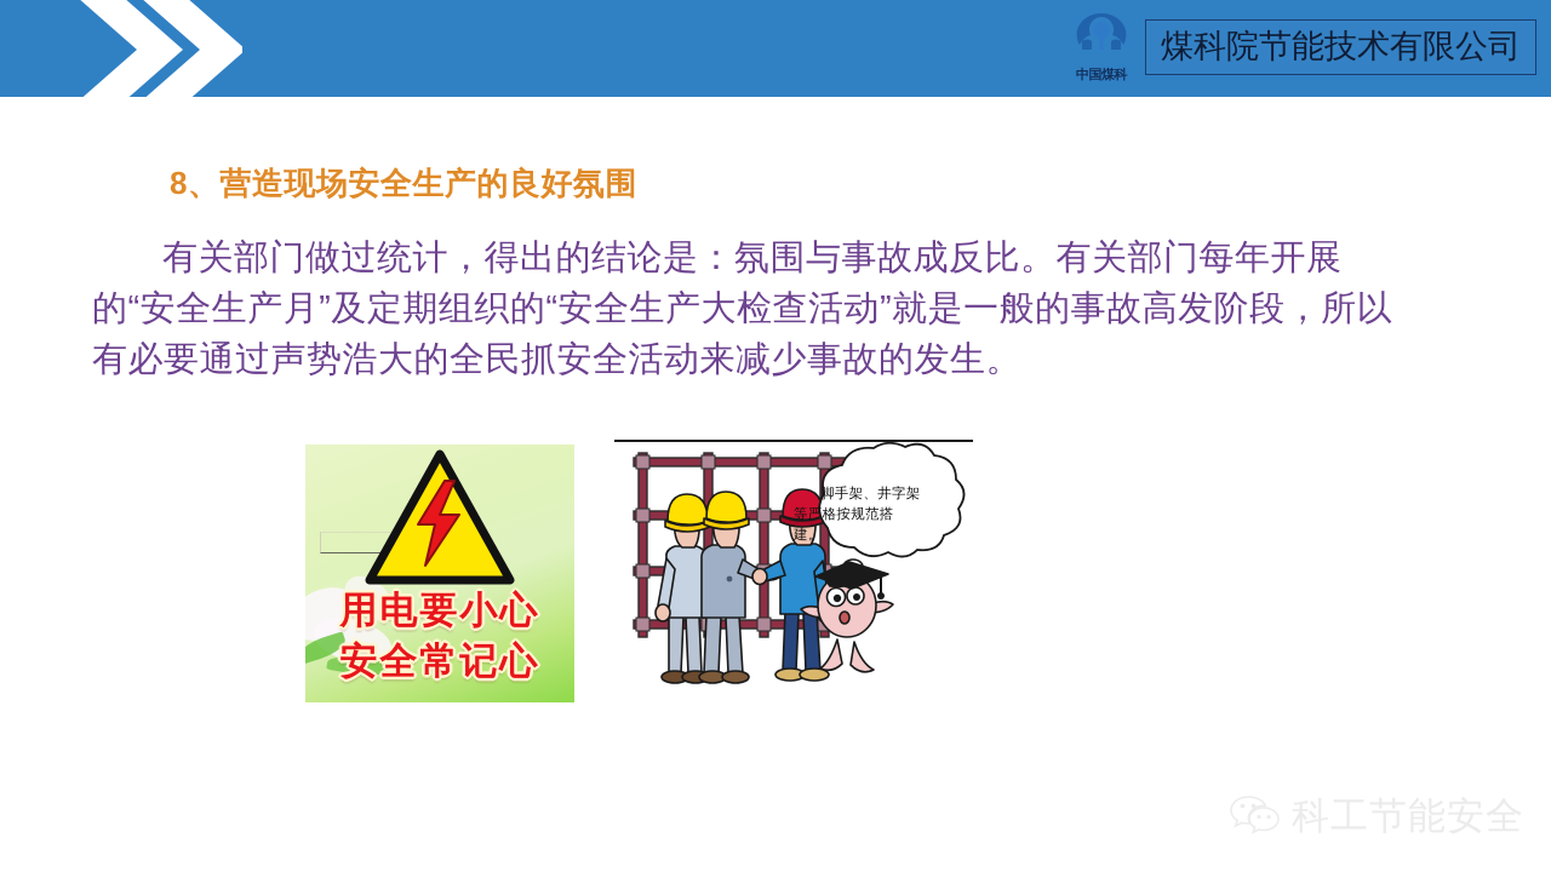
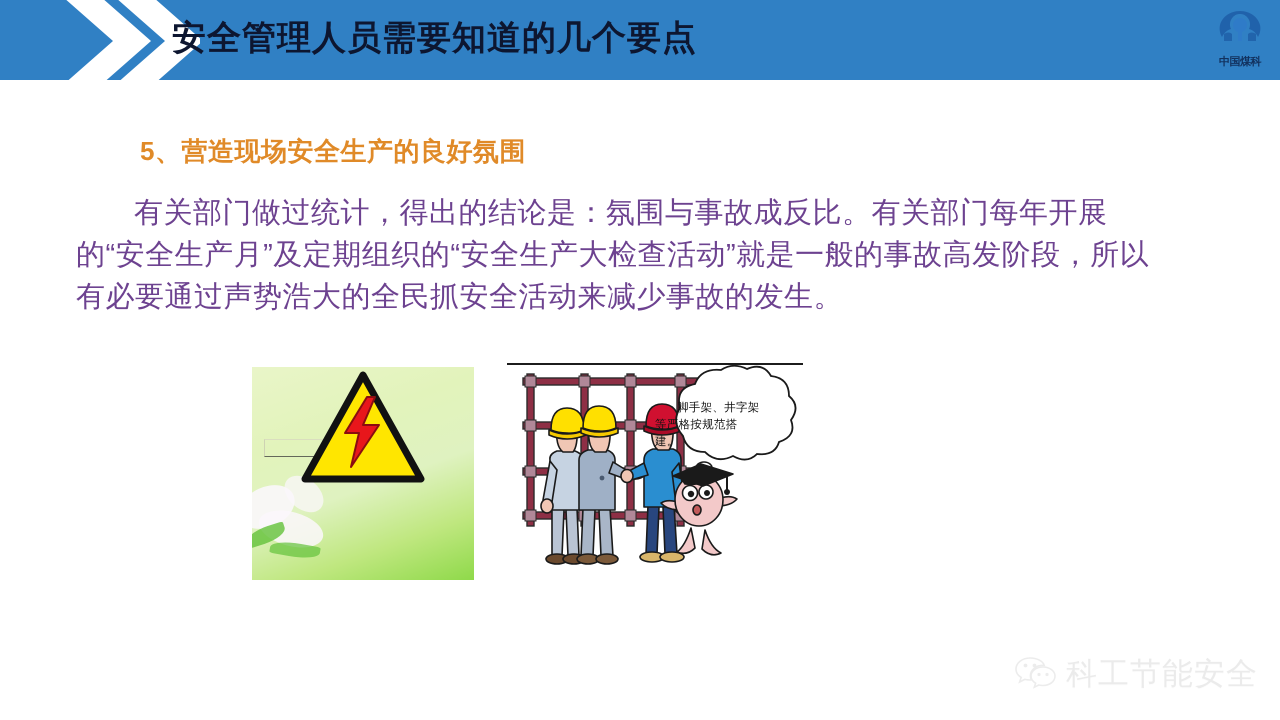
+ 安全管理人员需要知道的几个要点
  中国煤科
- 煤科院节能技术有限公司
- 8、营造现场安全生产的良好氛围
+ 5、营造现场安全生产的良好氛围
  有关部门做过统计，得出的结论是：氛围与事故成反比。有关部门每年开展的“安全生产月”及定期组织的“安全生产大检查活动”就是一般的事故高发阶段，所以有必要通过声势浩大的全民抓安全活动来减少事故的发生。
- 用电要小心
- 安全常记心
  脚手架、井字架等严格按规范搭建。
